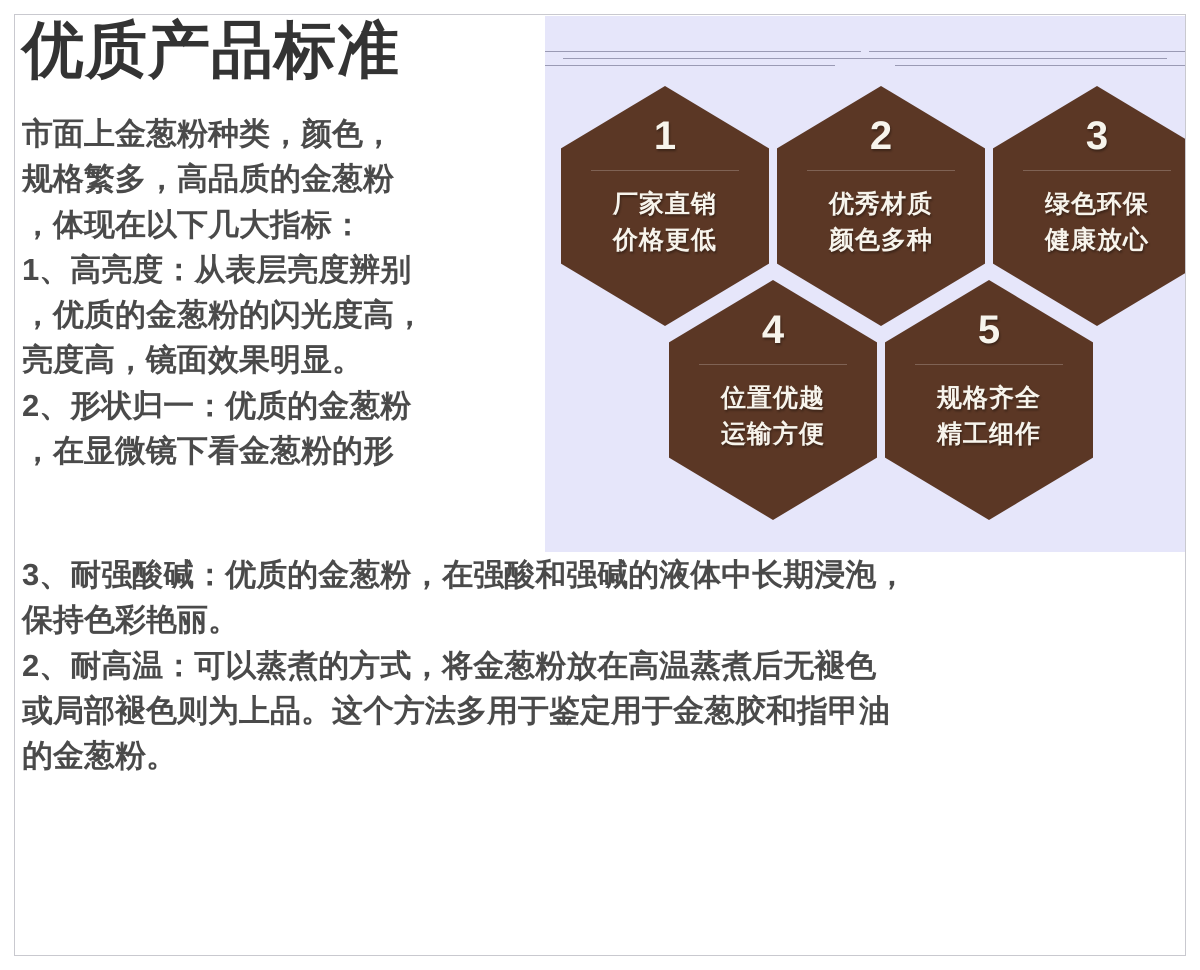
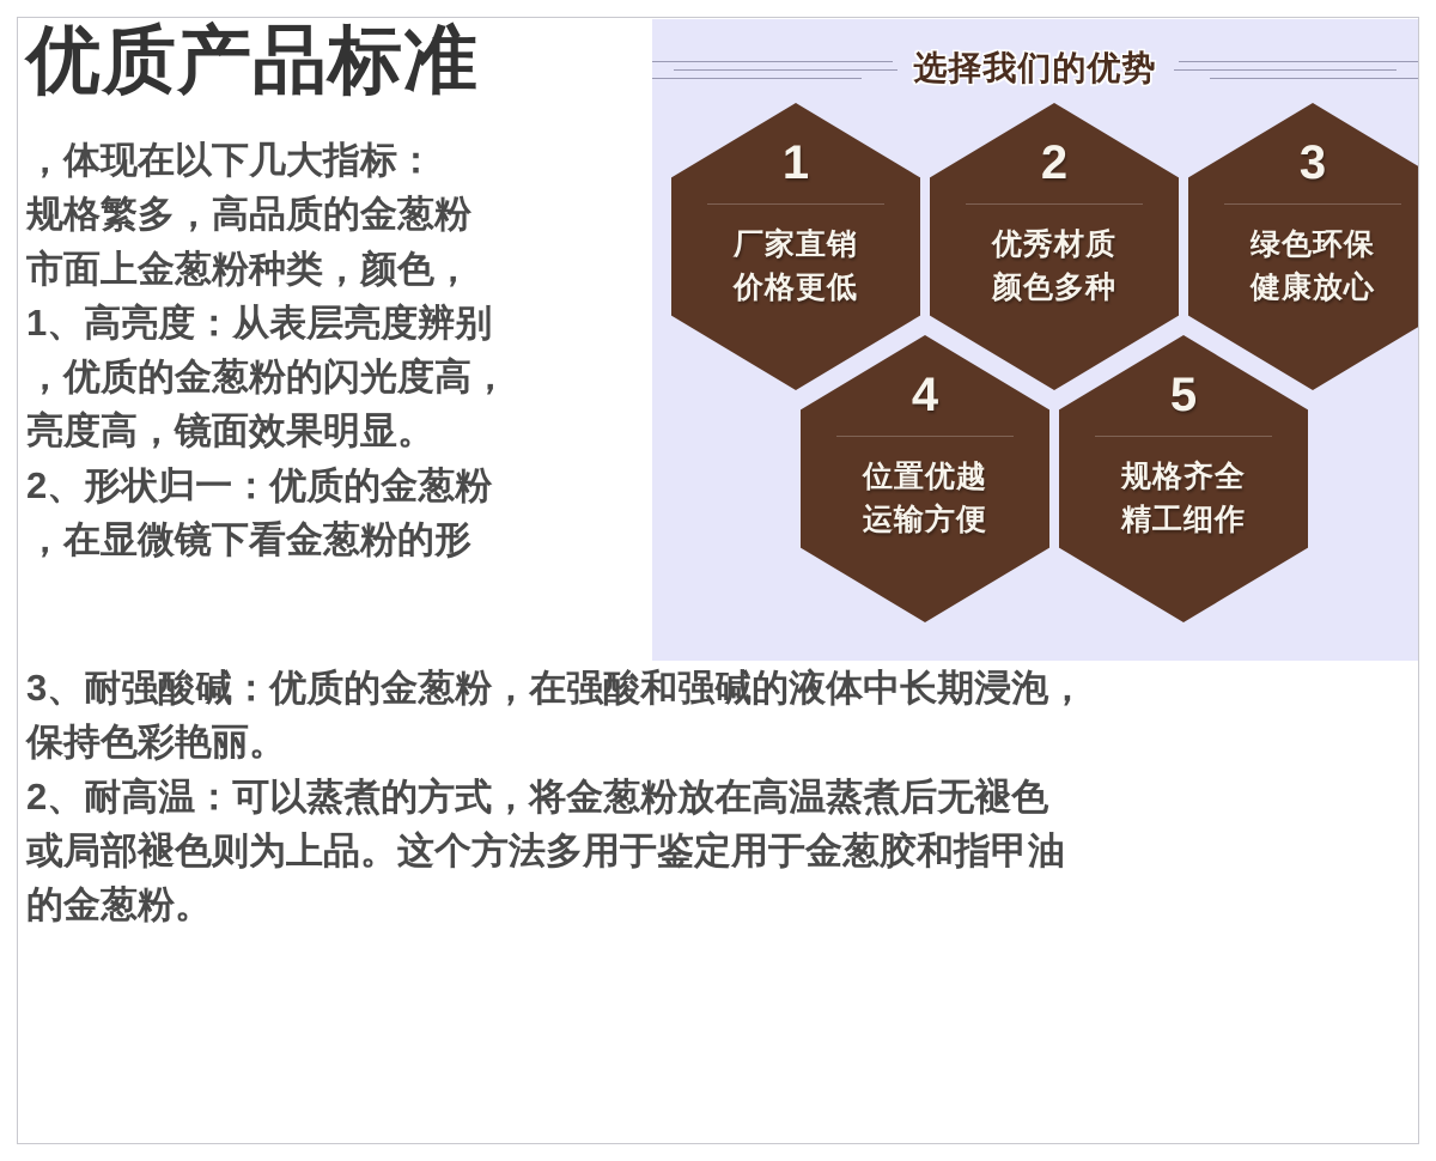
  优质产品标准
- 市面上金葱粉种类，颜色，
+ ，体现在以下几大指标：
  规格繁多，高品质的金葱粉
- ，体现在以下几大指标：
+ 市面上金葱粉种类，颜色，
  1、高亮度：从表层亮度辨别
  ，优质的金葱粉的闪光度高，
  亮度高，镜面效果明显。
  2、形状归一：优质的金葱粉
  ，在显微镜下看金葱粉的形
+ 选择我们的优势
  1
  厂家直销
  价格更低
  2
  优秀材质
  颜色多种
  3
  绿色环保
  健康放心
  4
  位置优越
  运输方便
  5
  规格齐全
  精工细作
  3、耐强酸碱：优质的金葱粉，在强酸和强碱的液体中长期浸泡，
  保持色彩艳丽。
  2、耐高温：可以蒸煮的方式，将金葱粉放在高温蒸煮后无褪色
  或局部褪色则为上品。这个方法多用于鉴定用于金葱胶和指甲油
  的金葱粉。
